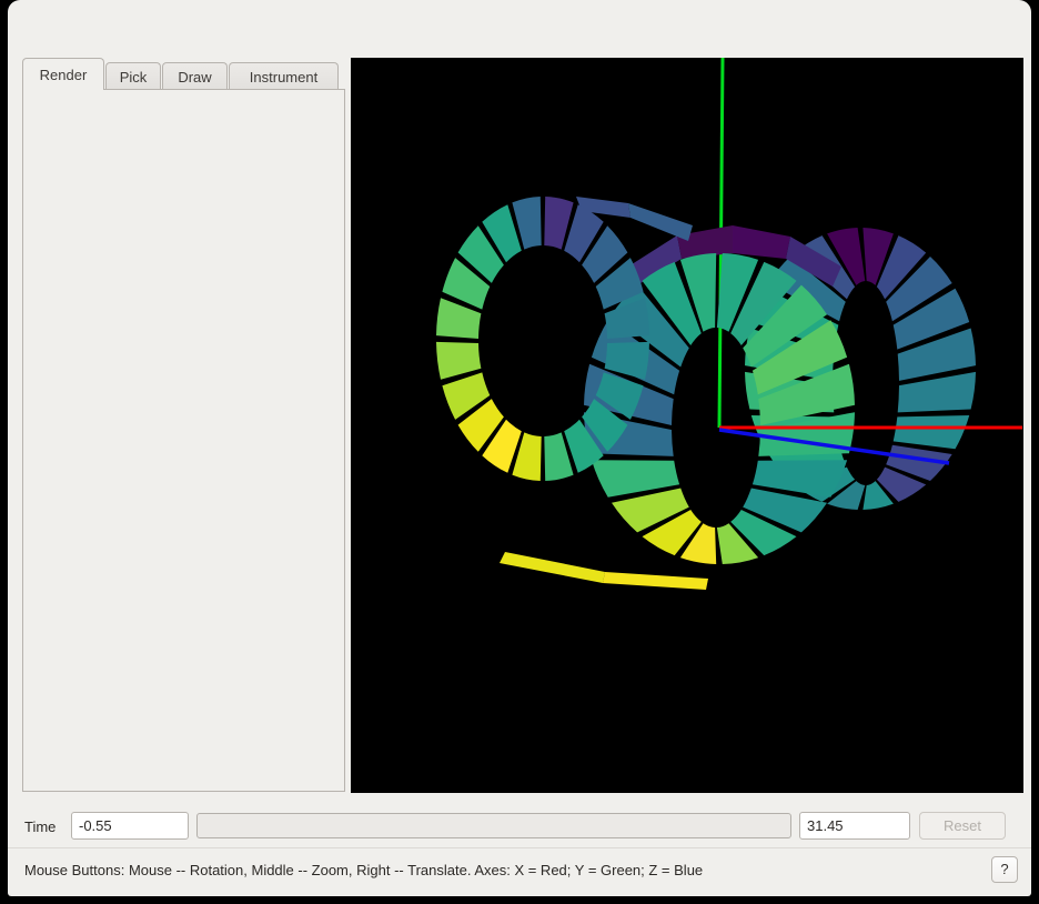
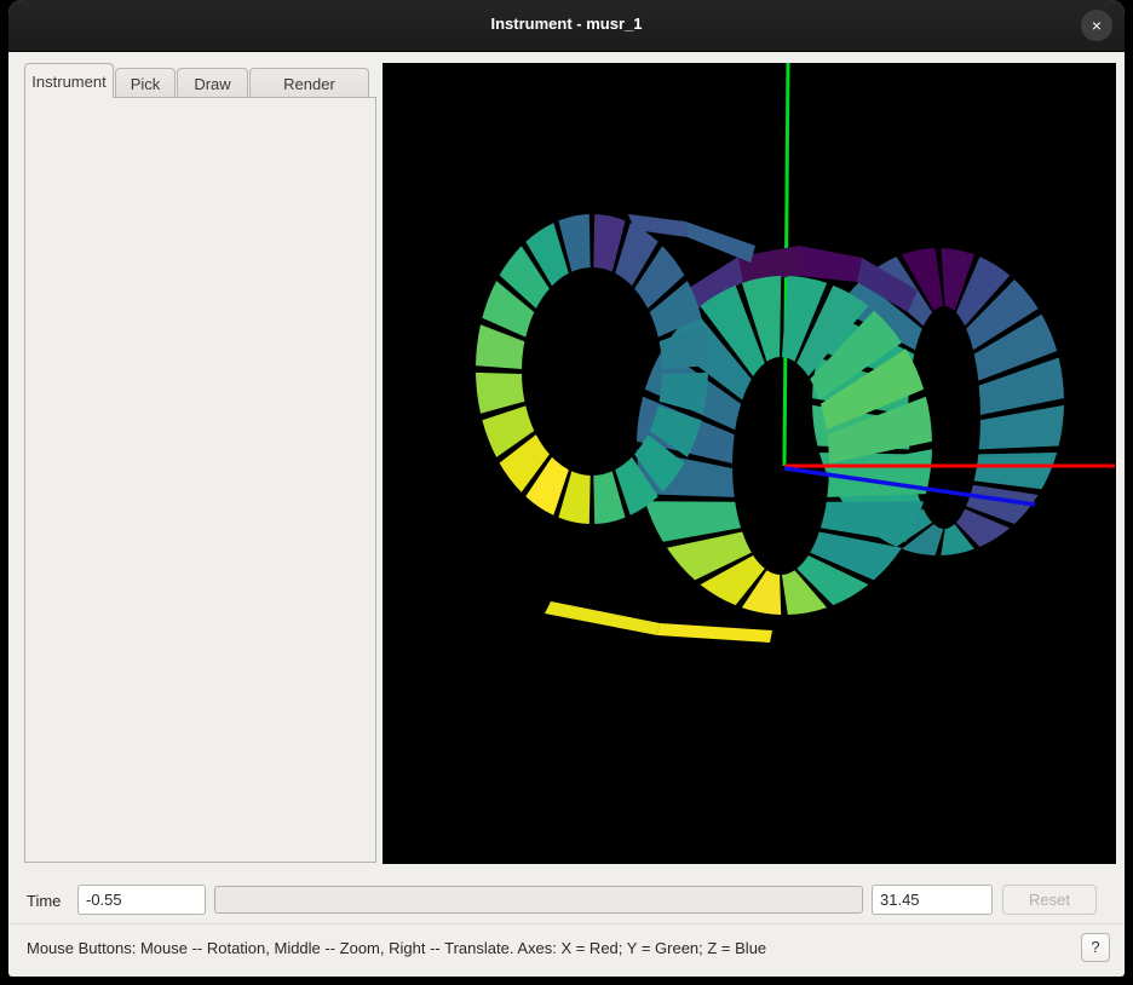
+ Instrument - musr_1
+ ×
- Render
+ Instrument
  Pick
  Draw
- Instrument
+ Render
  Time
  -0.55
  31.45
  Reset
  Mouse Buttons: Mouse -- Rotation, Middle -- Zoom, Right -- Translate. Axes: X = Red; Y = Green; Z = Blue
  ?
